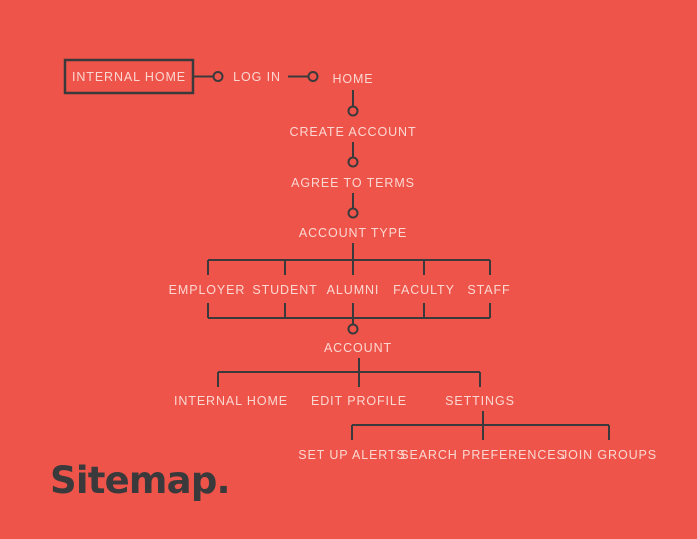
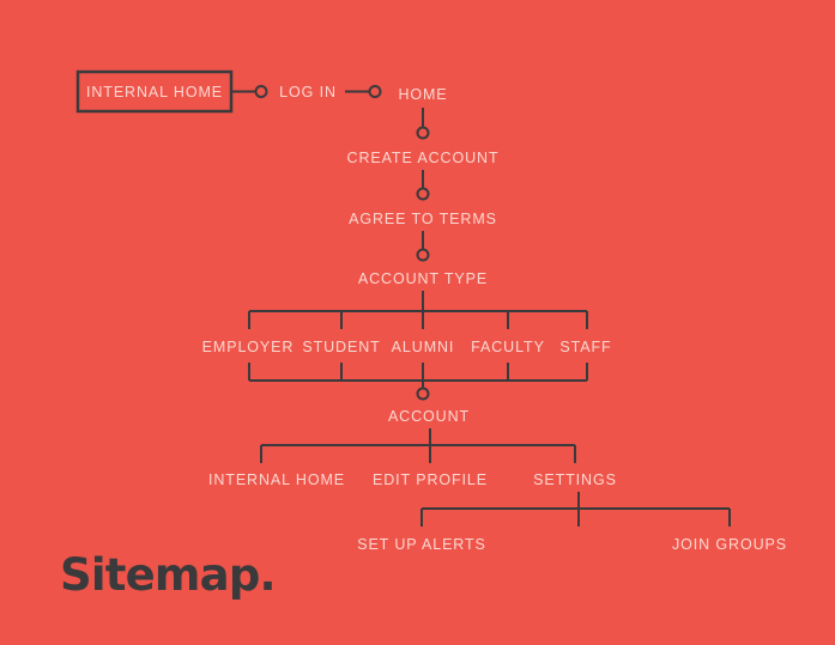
  INTERNAL HOME
  LOG IN
  HOME
  CREATE ACCOUNT
  AGREE TO TERMS
  ACCOUNT TYPE
  EMPLOYER
  STUDENT
  ALUMNI
  FACULTY
  STAFF
  ACCOUNT
  INTERNAL HOME
  EDIT PROFILE
  SETTINGS
  SET UP ALERTS
- SEARCH PREFERENCES
  JOIN GROUPS
  Sitemap.
